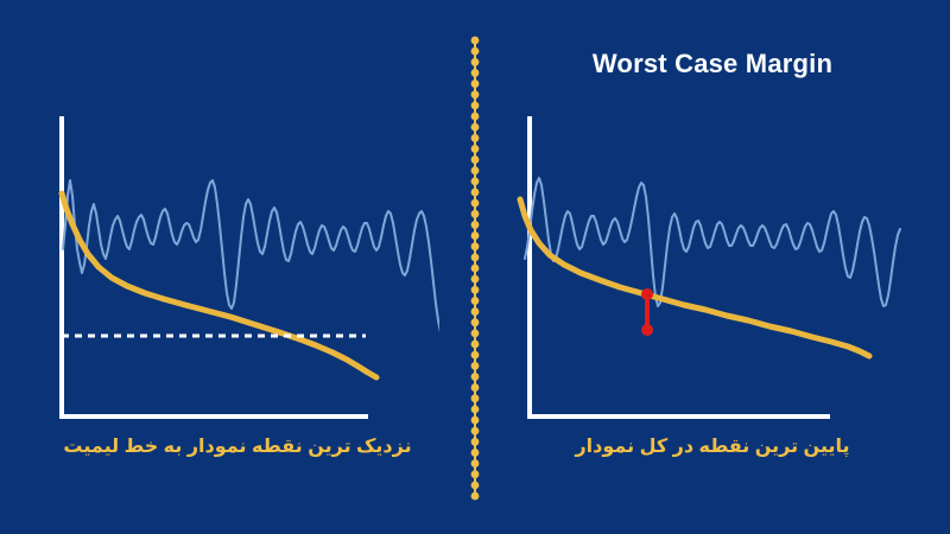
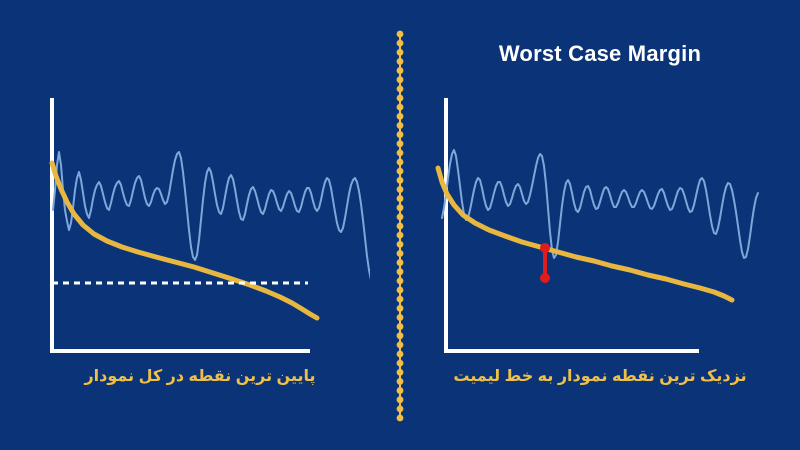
- نزدیک ترین نقطه نمودار به خط لیمیت
+ پایین ترین نقطه در کل نمودار
  Worst Case Margin
- پایین ترین نقطه در کل نمودار
+ نزدیک ترین نقطه نمودار به خط لیمیت
